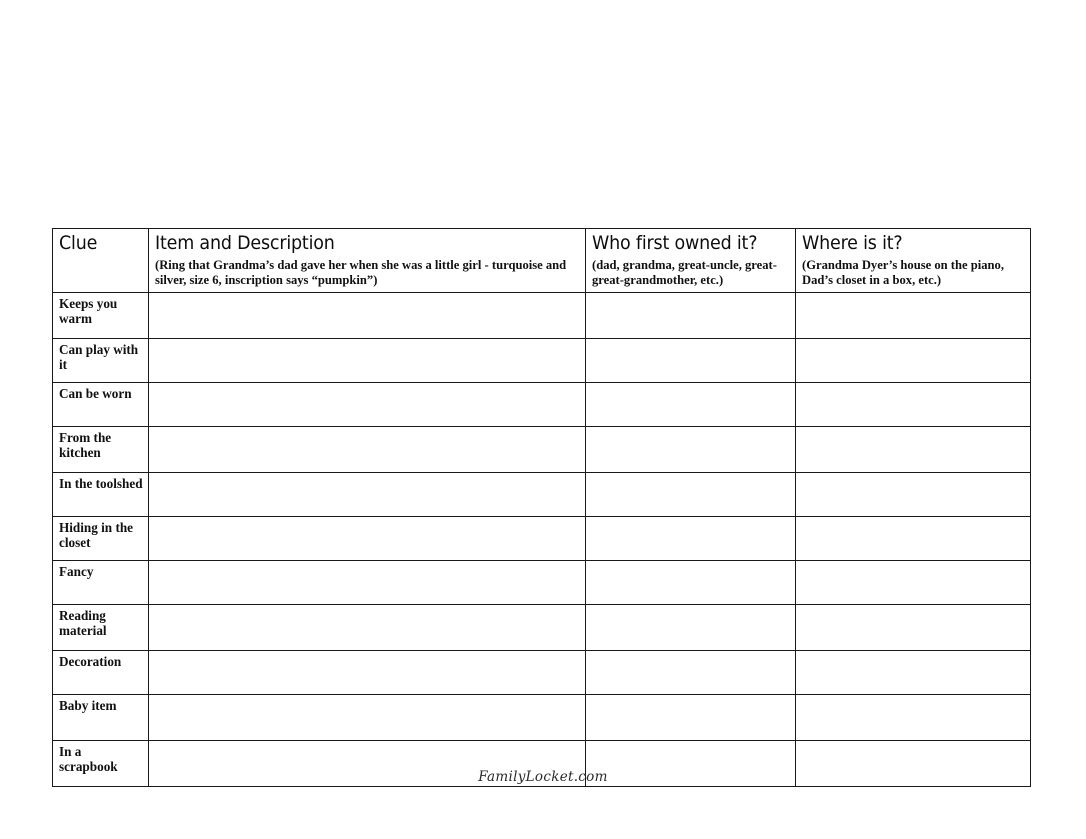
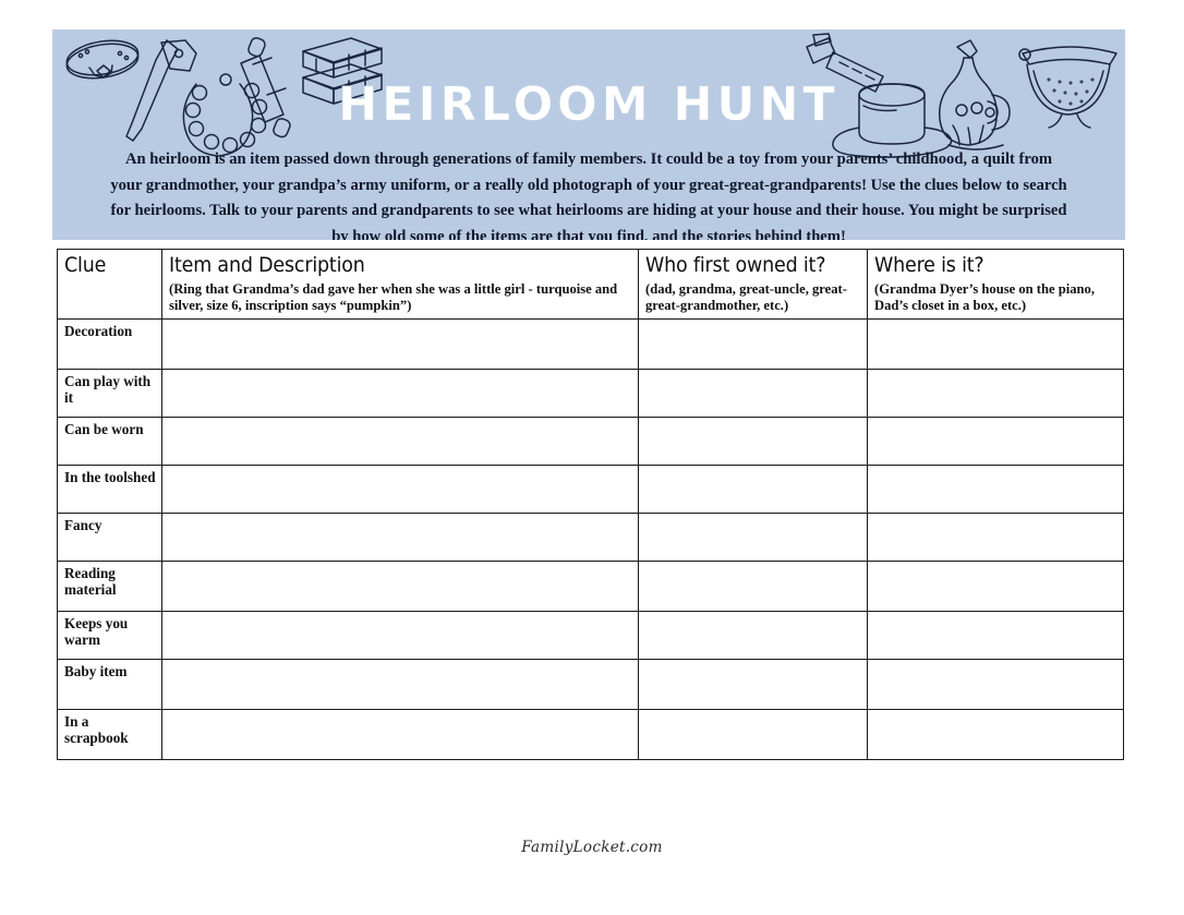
+ HEIRLOOM HUNT
+ An heirloom is an item passed down through generations of family members. It could be a toy from your parents’ childhood, a quilt from your grandmother, your grandpa’s army uniform, or a really old photograph of your great-great-grandparents! Use the clues below to search for heirlooms. Talk to your parents and grandparents to see what heirlooms are hiding at your house and their house. You might be surprised by how old some of the items are that you find, and the stories behind them!
  Clue	Item and Description (Ring that Grandma’s dad gave her when she was a little girl - turquoise and silver, size 6, inscription says “pumpkin”)	Who first owned it? (dad, grandma, great-uncle, great-great-grandmother, etc.)	Where is it? (Grandma Dyer’s house on the piano, Dad’s closet in a box, etc.)
- Keeps you warm
+ Decoration
  Can play with it
  Can be worn
- From the kitchen
  In the toolshed
- Hiding in the closet
  Fancy
  Reading material
- Decoration
+ Keeps you warm
  Baby item
  In a scrapbook
  FamilyLocket.com
